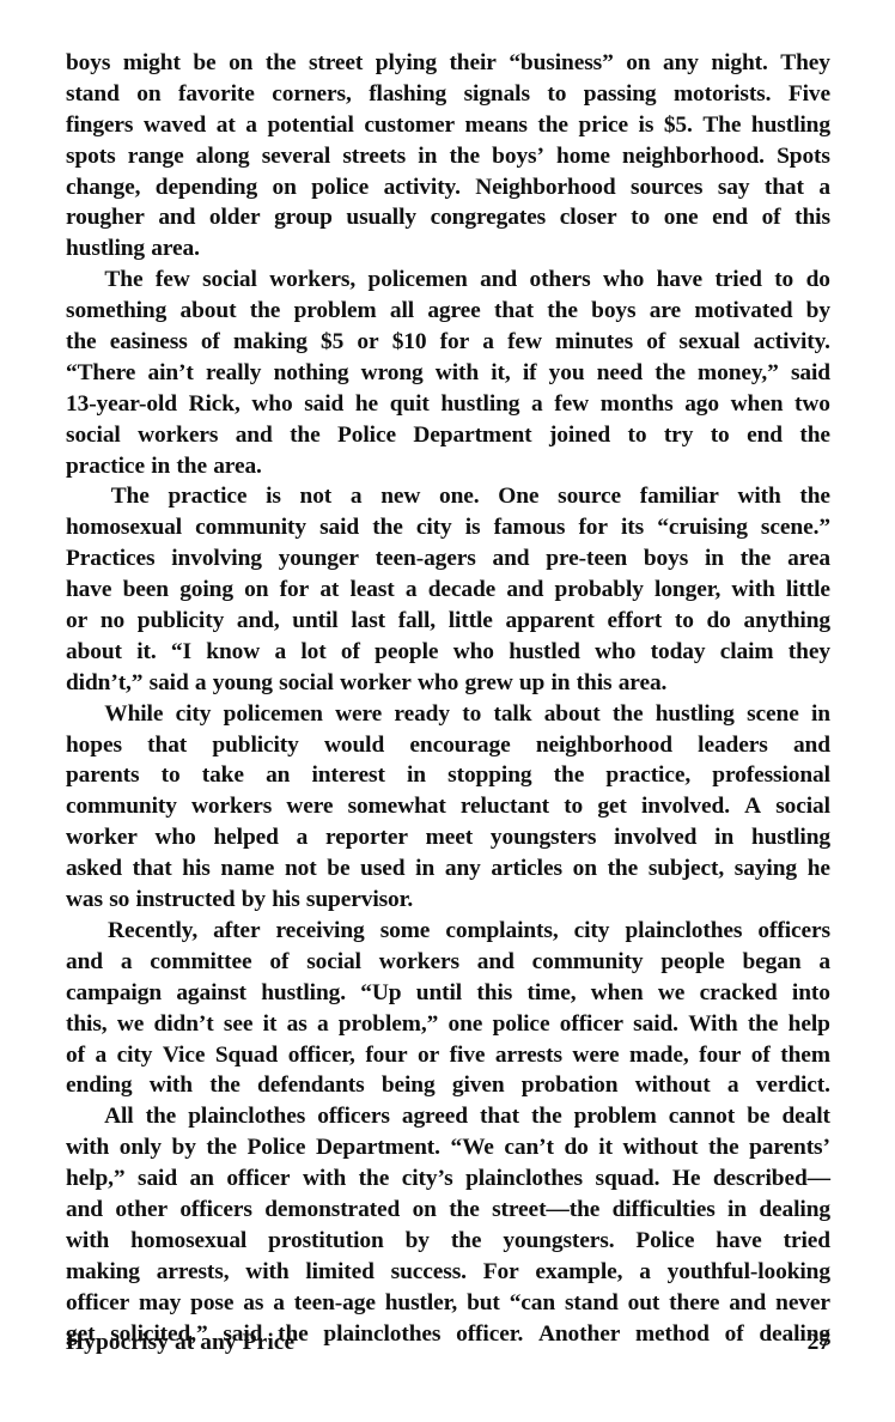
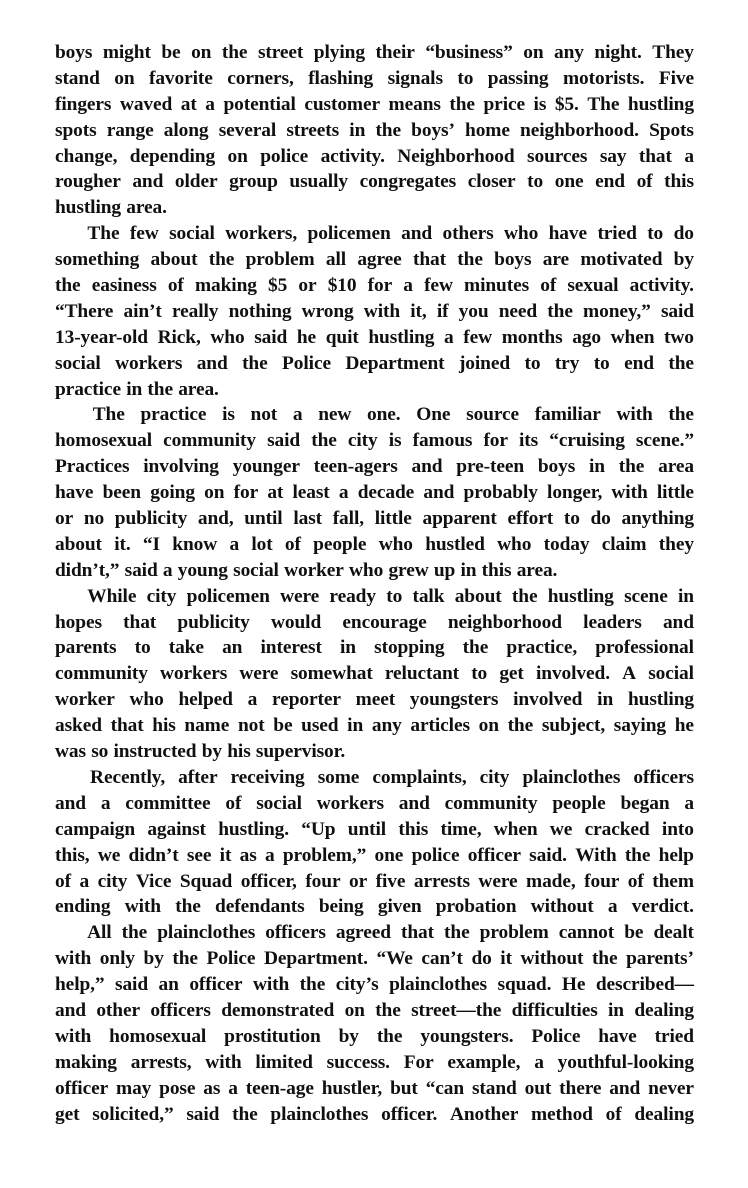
  boys
  might
  be
  on
  the
  street
  plying
  their
  “business”
  on
  any
  night.
  They
  stand
  on
  favorite
  corners,
  flashing
  signals
  to
  passing
  motorists.
  Five
  fingers
  waved
  at
  a
  potential
  customer
  means
  the
  price
  is
  $5.
  The
  hustling
  spots
  range
  along
  several
  streets
  in
  the
  boys’
  home
  neighborhood.
  Spots
  change,
  depending
  on
  police
  activity.
  Neighborhood
  sources
  say
  that
  a
  rougher
  and
  older
  group
  usually
  congregates
  closer
  to
  one
  end
  of
  this
  hustling
  area.
  The
  few
  social
  workers,
  policemen
  and
  others
  who
  have
  tried
  to
  do
  something
  about
  the
  problem
  all
  agree
  that
  the
  boys
  are
  motivated
  by
  the
  easiness
  of
  making
  $5
  or
  $10
  for
  a
  few
  minutes
  of
  sexual
  activity.
  “There
  ain’t
  really
  nothing
  wrong
  with
  it,
  if
  you
  need
  the
  money,”
  said
  13-year-old
  Rick,
  who
  said
  he
  quit
  hustling
  a
  few
  months
  ago
  when
  two
  social
  workers
  and
  the
  Police
  Department
  joined
  to
  try
  to
  end
  the
  practice
  in
  the
  area.
  The
  practice
  is
  not
  a
  new
  one.
  One
  source
  familiar
  with
  the
  homosexual
  community
  said
  the
  city
  is
  famous
  for
  its
  “cruising
  scene.”
  Practices
  involving
  younger
  teen-agers
  and
  pre-teen
  boys
  in
  the
  area
  have
  been
  going
  on
  for
  at
  least
  a
  decade
  and
  probably
  longer,
  with
  little
  or
  no
  publicity
  and,
  until
  last
  fall,
  little
  apparent
  effort
  to
  do
  anything
  about
  it.
  “I
  know
  a
  lot
  of
  people
  who
  hustled
  who
  today
  claim
  they
  didn’t,”
  said
  a
  young
  social
  worker
  who
  grew
  up
  in
  this
  area.
  While
  city
  policemen
  were
  ready
  to
  talk
  about
  the
  hustling
  scene
  in
  hopes
  that
  publicity
  would
  encourage
  neighborhood
  leaders
  and
  parents
  to
  take
  an
  interest
  in
  stopping
  the
  practice,
  professional
  community
  workers
  were
  somewhat
  reluctant
  to
  get
  involved.
  A
  social
  worker
  who
  helped
  a
  reporter
  meet
  youngsters
  involved
  in
  hustling
  asked
  that
  his
  name
  not
  be
  used
  in
  any
  articles
  on
  the
  subject,
  saying
  he
  was
  so
  instructed
  by
  his
  supervisor.
  Recently,
  after
  receiving
  some
  complaints,
  city
  plainclothes
  officers
  and
  a
  committee
  of
  social
  workers
  and
  community
  people
  began
  a
  campaign
  against
  hustling.
  “Up
  until
  this
  time,
  when
  we
  cracked
  into
  this,
  we
  didn’t
  see
  it
  as
  a
  problem,”
  one
  police
  officer
  said.
  With
  the
  help
  of
  a
  city
  Vice
  Squad
  officer,
  four
  or
  five
  arrests
  were
  made,
  four
  of
  them
  ending
  with
  the
  defendants
  being
  given
  probation
  without
  a
  verdict.
  All
  the
  plainclothes
  officers
  agreed
  that
  the
  problem
  cannot
  be
  dealt
  with
  only
  by
  the
  Police
  Department.
  “We
  can’t
  do
  it
  without
  the
  parents’
  help,”
  said
  an
  officer
  with
  the
  city’s
  plainclothes
  squad.
  He
  described—
  and
  other
  officers
  demonstrated
  on
  the
  street—the
  difficulties
  in
  dealing
  with
  homosexual
  prostitution
  by
  the
  youngsters.
  Police
  have
  tried
  making
  arrests,
  with
  limited
  success.
  For
  example,
  a
  youthful-looking
  officer
  may
  pose
  as
  a
  teen-age
  hustler,
  but
  “can
  stand
  out
  there
  and
  never
  get
  solicited,”
  said
  the
  plainclothes
  officer.
  Another
  method
  of
  dealing
- Hypocrisy at any Price
- 27
